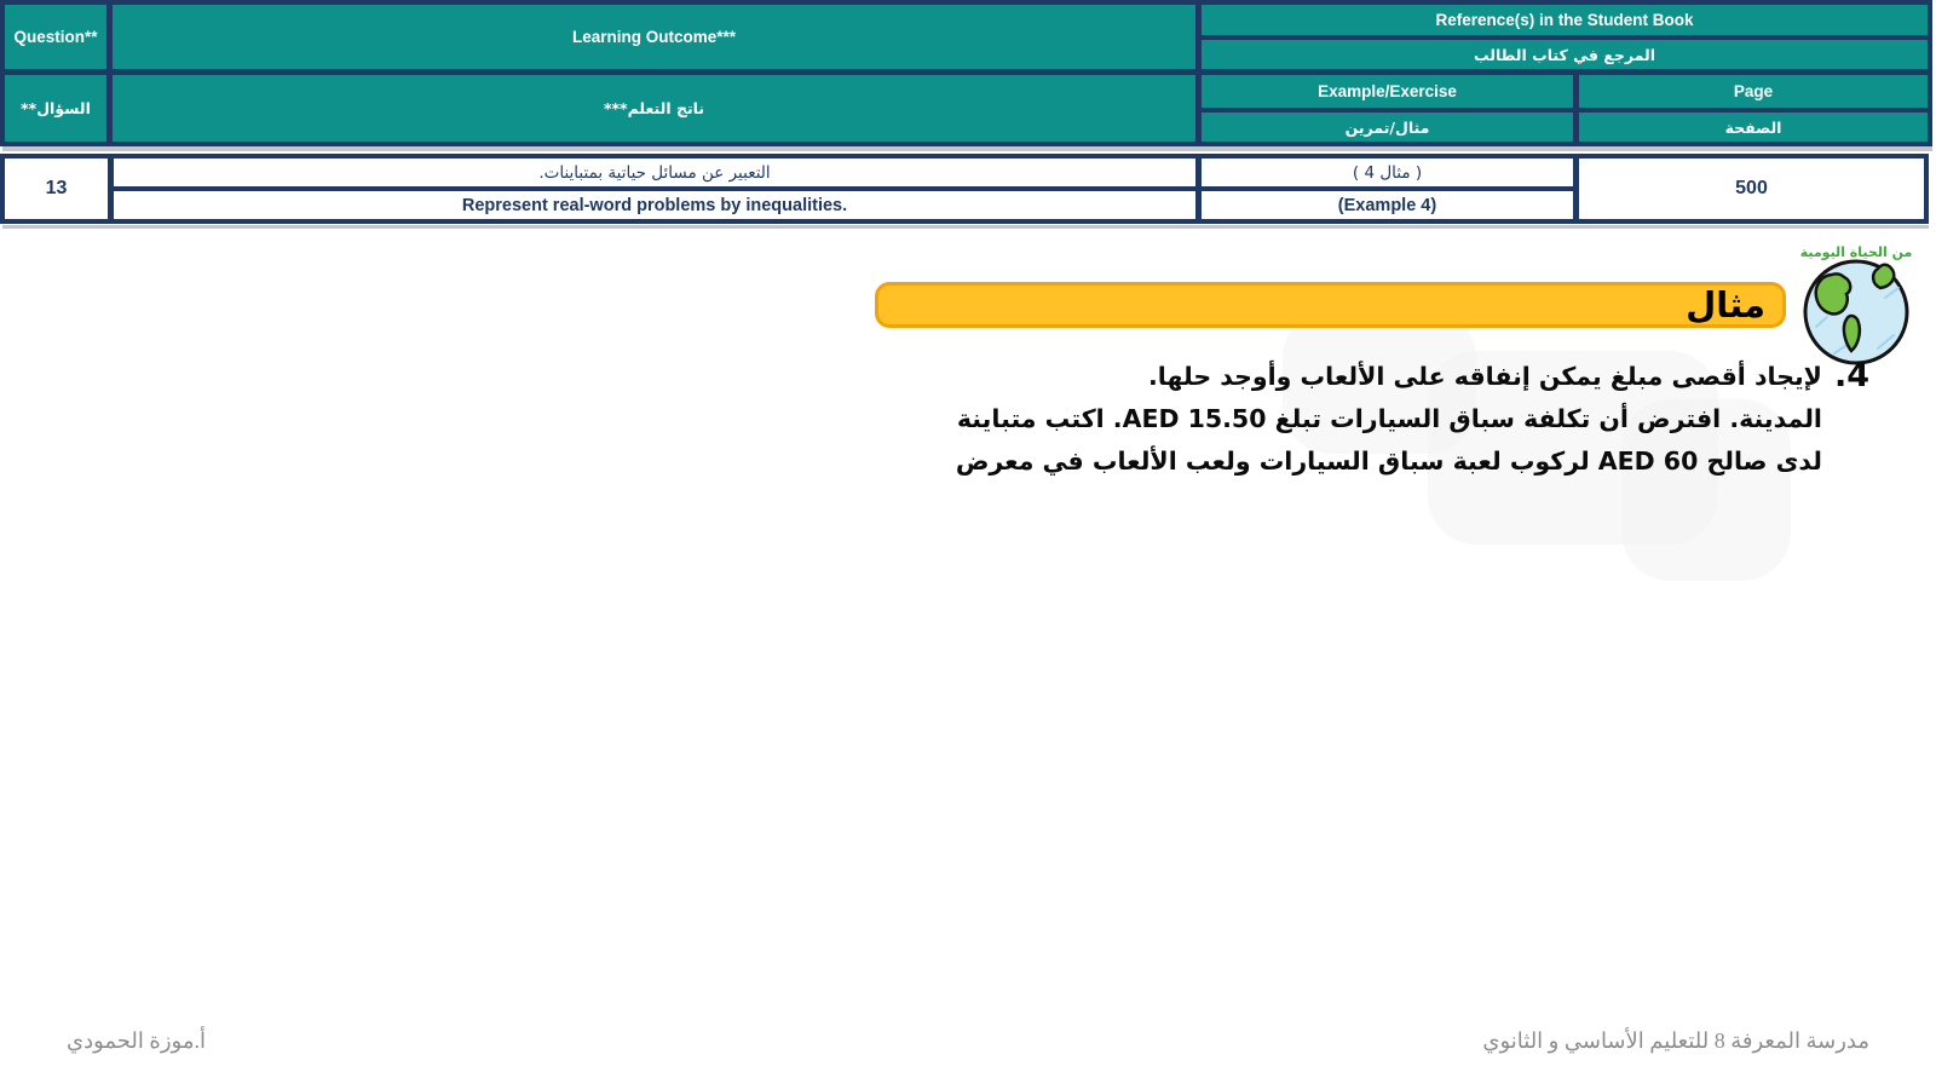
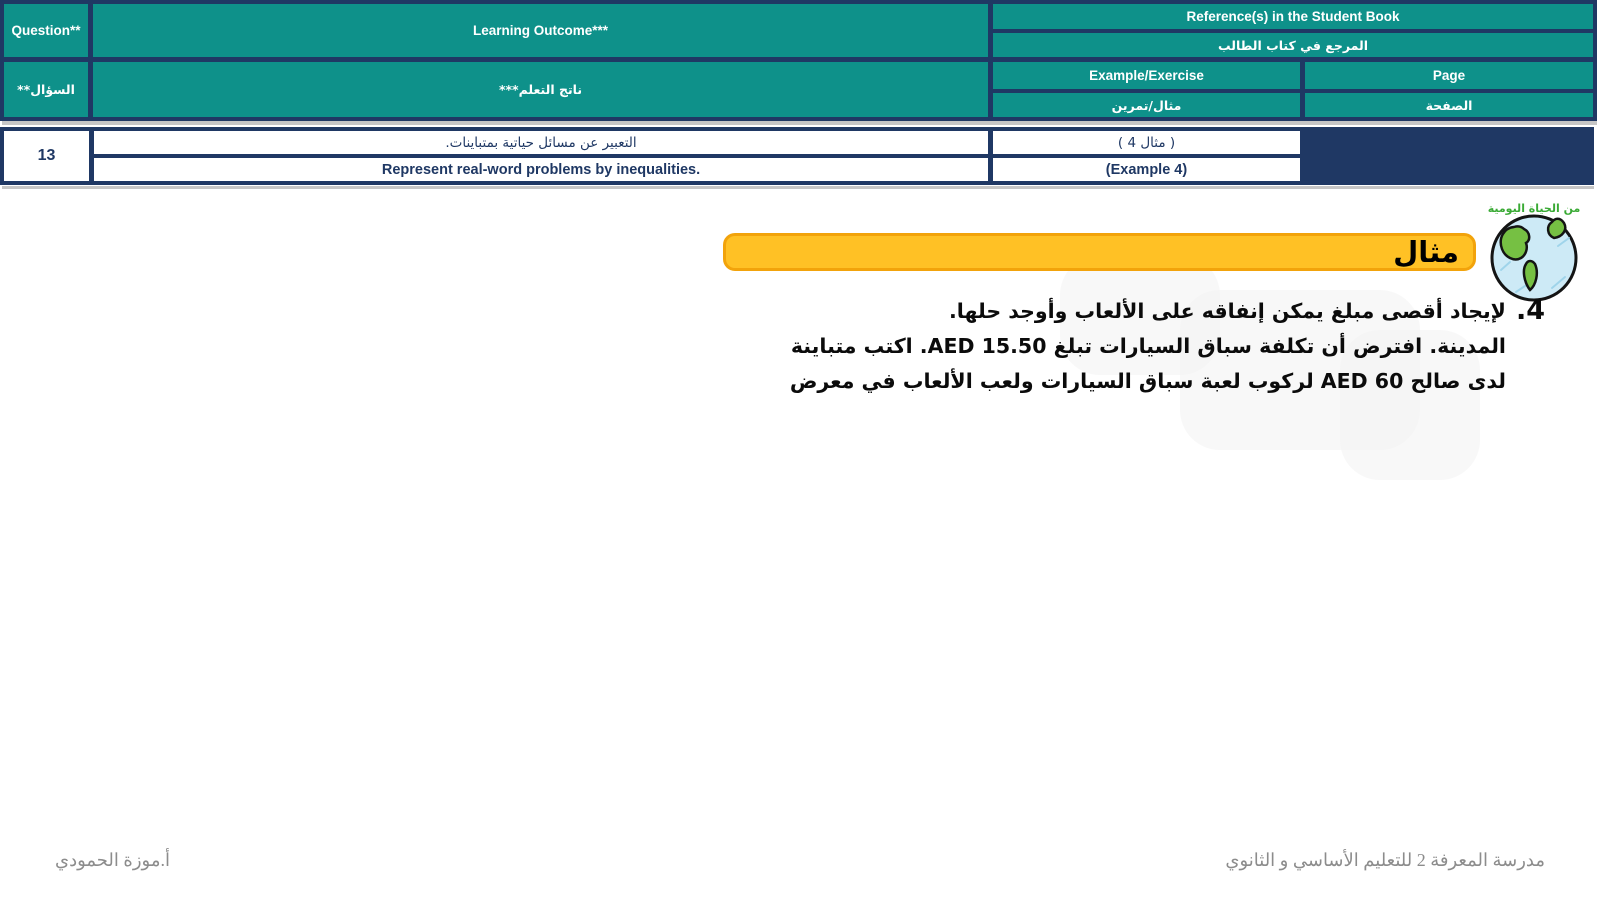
  Question**
  Learning Outcome***
  Reference(s) in the Student Book
  المرجع في كتاب الطالب
  السؤال**
  ناتج التعلم***
  Example/Exercise
  مثال/تمرين
  Page
  الصفحة
  13
  التعبير عن مسائل حياتية بمتباينات.
  Represent real-word problems by inequalities.
  ( مثال 4 )
  (Example 4)
- 500
  مثال
  من الحياة اليومية
  4.
  لإيجاد أقصى مبلغ يمكن إنفاقه على الألعاب وأوجد حلها.
  المدينة. افترض أن تكلفة سباق السيارات تبلغ AED 15.50. اكتب متباينة
  لدى صالح AED 60 لركوب لعبة سباق السيارات ولعب الألعاب في معرض
  أ.موزة الحمودي
- مدرسة المعرفة 8 للتعليم الأساسي و الثانوي
+ مدرسة المعرفة 2 للتعليم الأساسي و الثانوي
